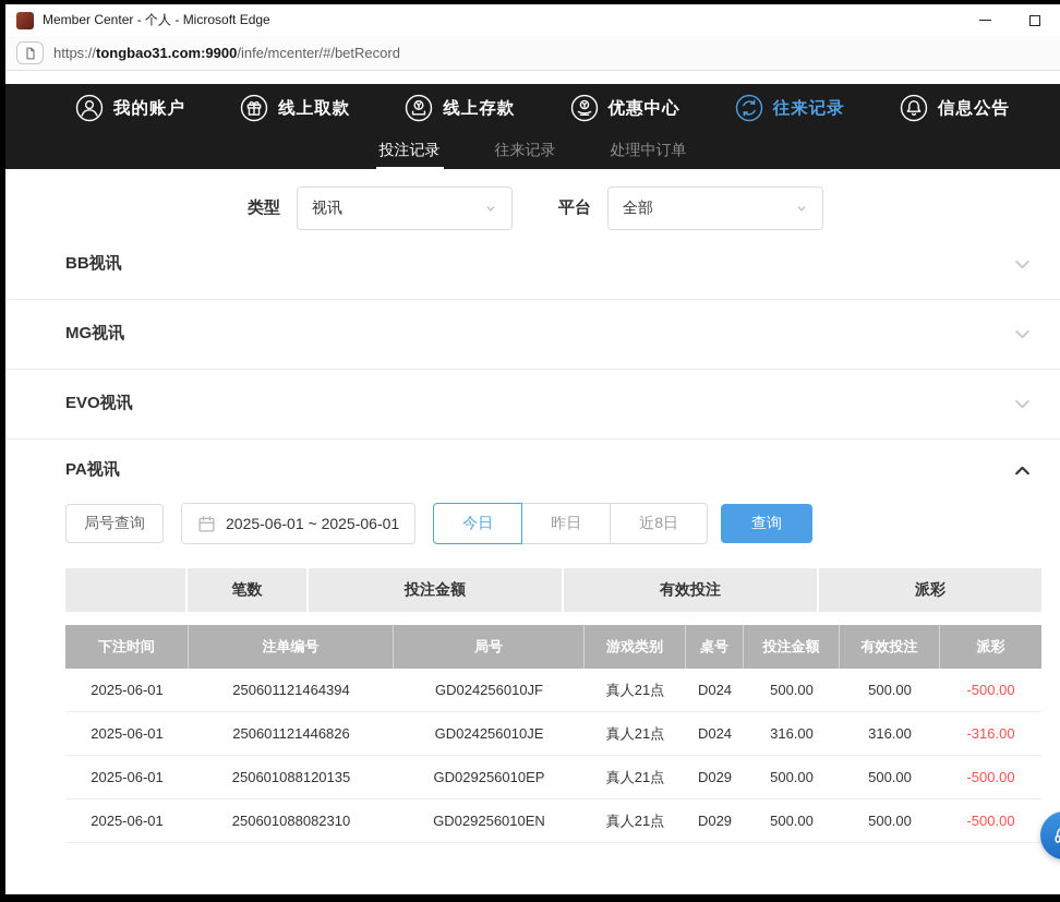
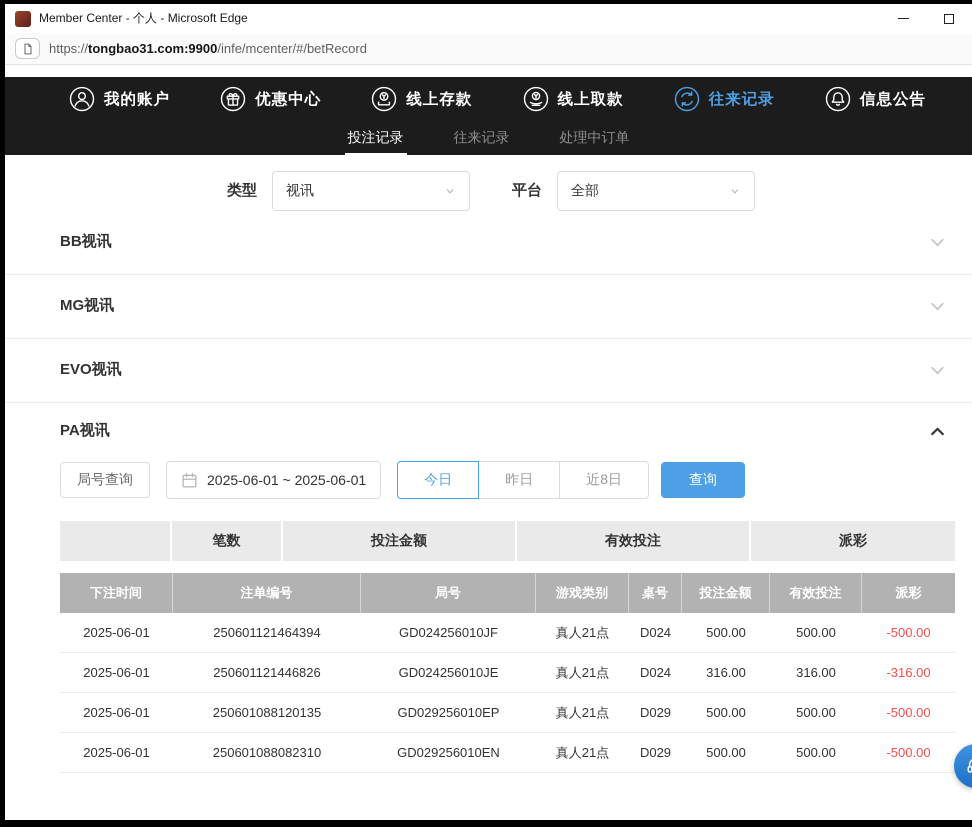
  Member Center - 个人 - Microsoft Edge
  https://tongbao31.com:9900/infe/mcenter/#/betRecord
  我的账户
- 线上取款
+ 优惠中心
  线上存款
- 优惠中心
+ 线上取款
  往来记录
  信息公告
  投注记录
  往来记录
  处理中订单
  类型
  视讯
  平台
  全部
  BB视讯
  MG视讯
  EVO视讯
  PA视讯
  局号查询
  2025-06-01 ~ 2025-06-01
  今日
  昨日
  近8日
  查询
  笔数
  投注金额
  有效投注
  派彩
  下注时间
  注单编号
  局号
  游戏类别
  桌号
  投注金额
  有效投注
  派彩
  2025-06-01
  250601121464394
  GD024256010JF
  真人21点
  D024
  500.00
  500.00
  -500.00
  2025-06-01
  250601121446826
  GD024256010JE
  真人21点
  D024
  316.00
  316.00
  -316.00
  2025-06-01
  250601088120135
  GD029256010EP
  真人21点
  D029
  500.00
  500.00
  -500.00
  2025-06-01
  250601088082310
  GD029256010EN
  真人21点
  D029
  500.00
  500.00
  -500.00
